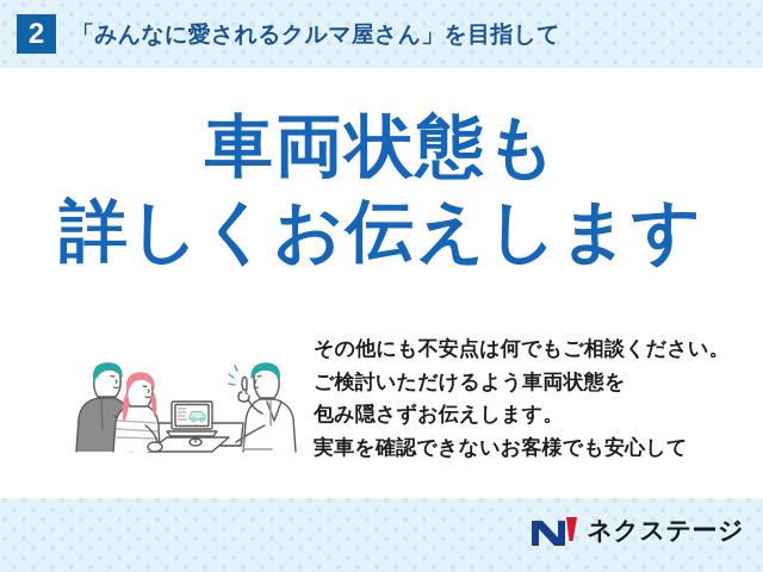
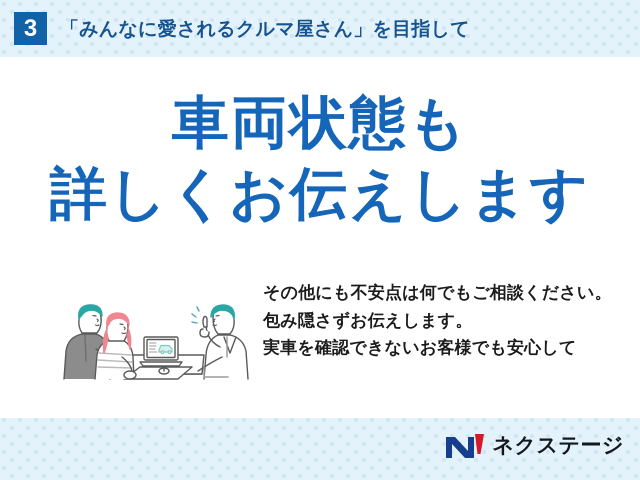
- 2
+ 3
  「みんなに愛されるクルマ屋さん」を目指して
  車両状態も
  詳しくお伝えします
  その他にも不安点は何でもご相談ください。
- ご検討いただけるよう車両状態を
  包み隠さずお伝えします。
  実車を確認できないお客様でも安心して
  ネクステージ
